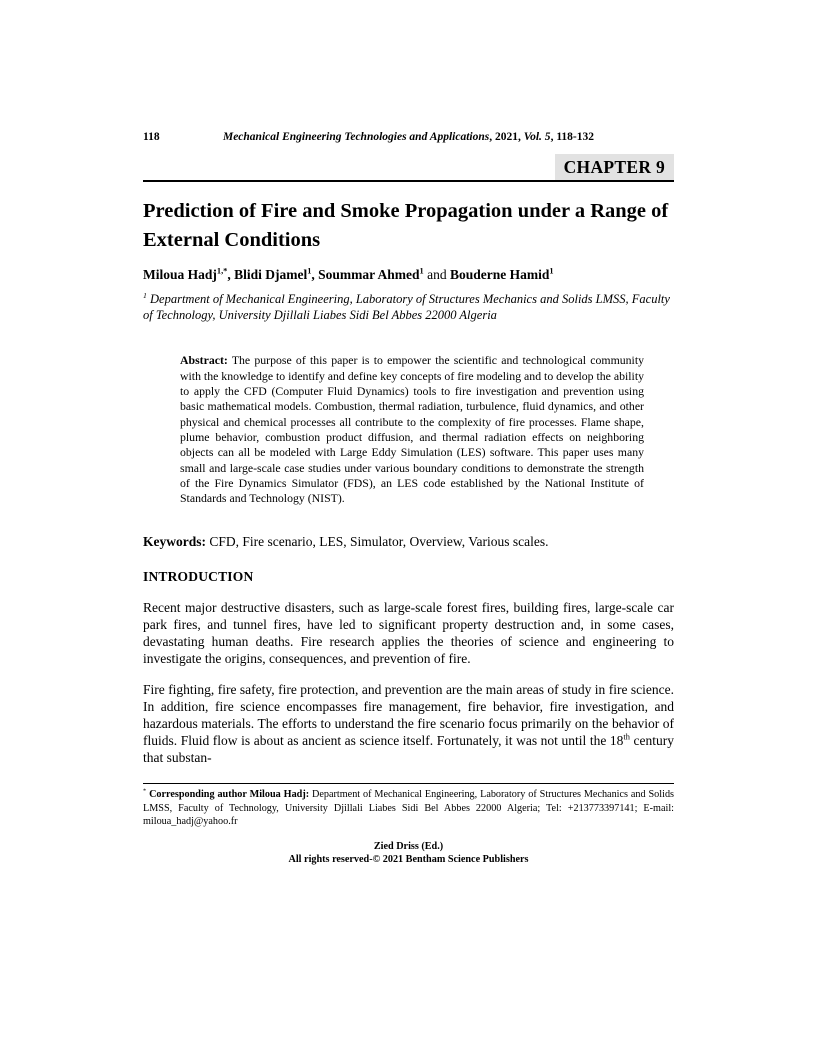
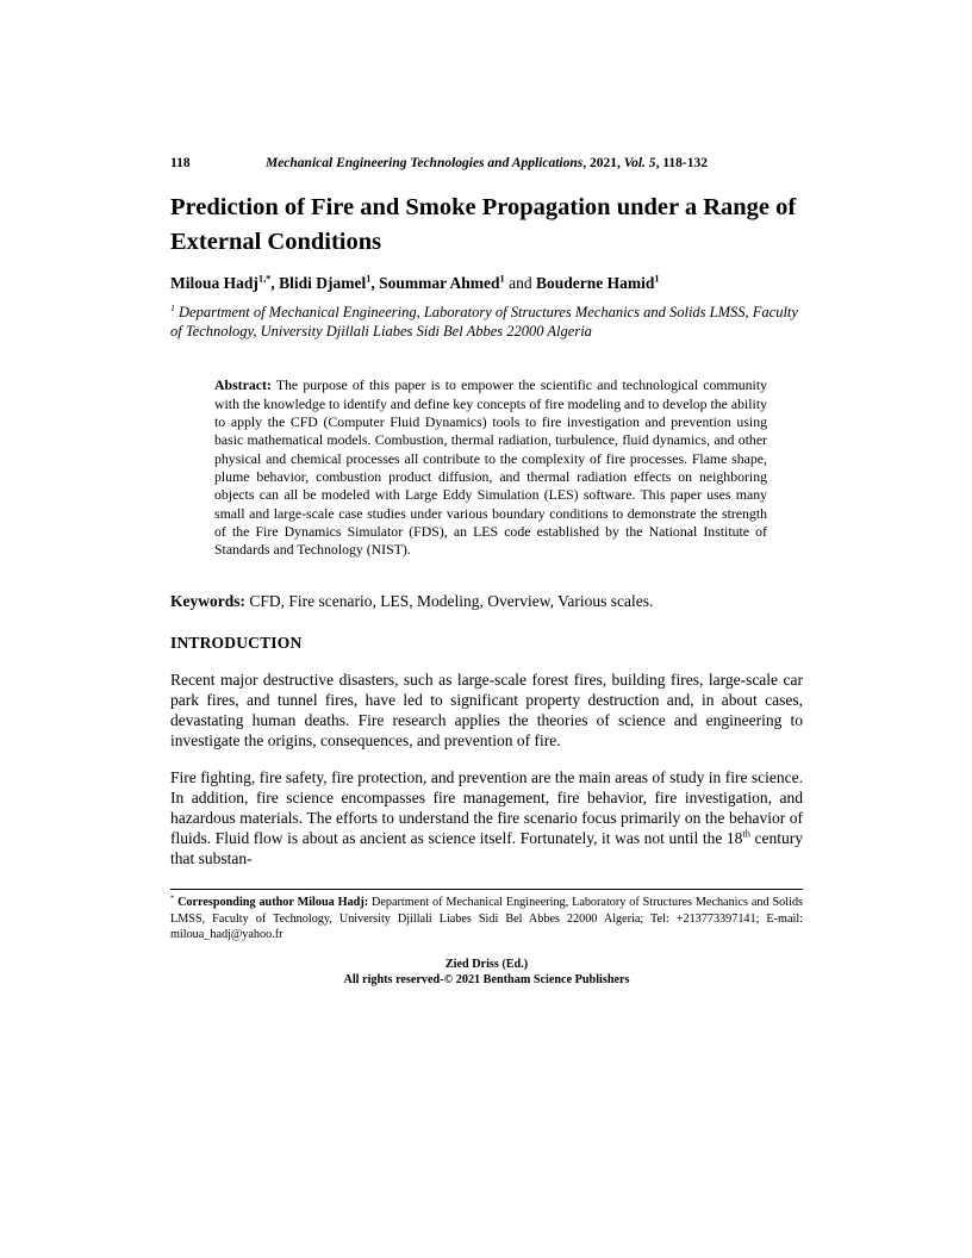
  118
  Mechanical Engineering Technologies and Applications, 2021, Vol. 5, 118-132
- CHAPTER 9
  Prediction of Fire and Smoke Propagation under a Range of External Conditions
  Miloua Hadj1,*, Blidi Djamel1, Soummar Ahmed1 and Bouderne Hamid1
  1 Department of Mechanical Engineering, Laboratory of Structures Mechanics and Solids LMSS, Faculty of Technology, University Djillali Liabes Sidi Bel Abbes 22000 Algeria
  Abstract: The purpose of this paper is to empower the scientific and technological community with the knowledge to identify and define key concepts of fire modeling and to develop the ability to apply the CFD (Computer Fluid Dynamics) tools to fire investigation and prevention using basic mathematical models. Combustion, thermal radiation, turbulence, fluid dynamics, and other physical and chemical processes all contribute to the complexity of fire processes. Flame shape, plume behavior, combustion product diffusion, and thermal radiation effects on neighboring objects can all be modeled with Large Eddy Simulation (LES) software. This paper uses many small and large-scale case studies under various boundary conditions to demonstrate the strength of the Fire Dynamics Simulator (FDS), an LES code established by the National Institute of Standards and Technology (NIST).
- Keywords: CFD, Fire scenario, LES, Simulator, Overview, Various scales.
+ Keywords: CFD, Fire scenario, LES, Modeling, Overview, Various scales.
  INTRODUCTION
- Recent major destructive disasters, such as large-scale forest fires, building fires, large-scale car park fires, and tunnel fires, have led to significant property destruction and, in some cases, devastating human deaths. Fire research applies the theories of science and engineering to investigate the origins, consequences, and prevention of fire.
+ Recent major destructive disasters, such as large-scale forest fires, building fires, large-scale car park fires, and tunnel fires, have led to significant property destruction and, in about cases, devastating human deaths. Fire research applies the theories of science and engineering to investigate the origins, consequences, and prevention of fire.
  Fire fighting, fire safety, fire protection, and prevention are the main areas of study in fire science. In addition, fire science encompasses fire management, fire behavior, fire investigation, and hazardous materials. The efforts to understand the fire scenario focus primarily on the behavior of fluids. Fluid flow is about as ancient as science itself. Fortunately, it was not until the 18th century that substan-
  Corresponding author Miloua Hadj: Department of Mechanical Engineering, Laboratory of Structures Mechanics and Solids LMSS, Faculty of Technology, University Djillali Liabes Sidi Bel Abbes 22000 Algeria; Tel: +213773397141; E-mail: miloua_hadj@yahoo.fr
  Zied Driss (Ed.)
  All rights reserved-© 2021 Bentham Science Publishers
